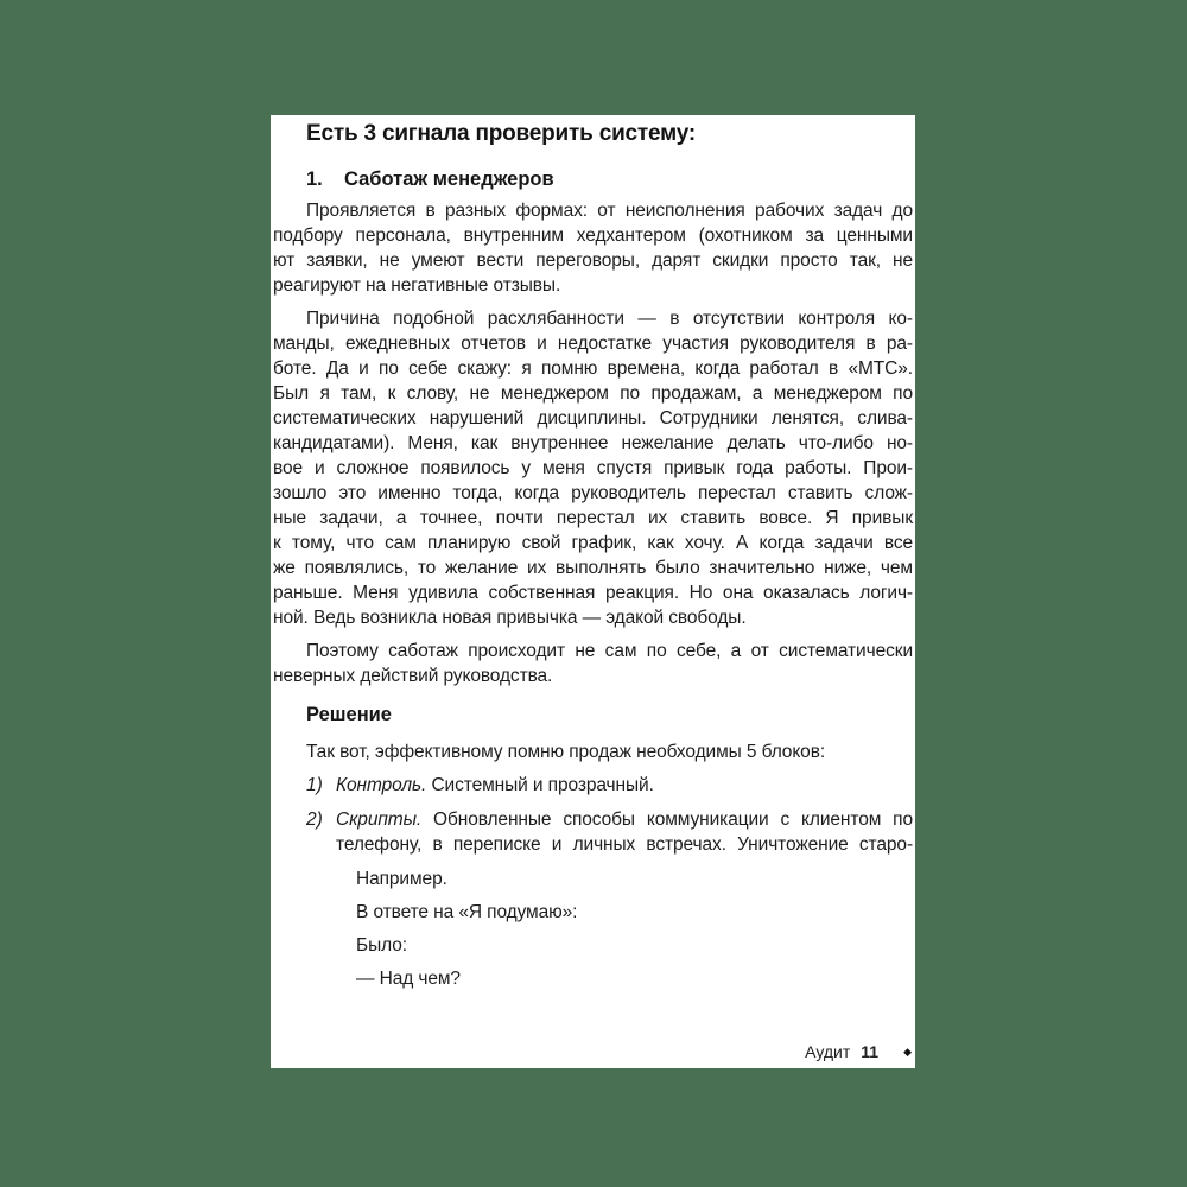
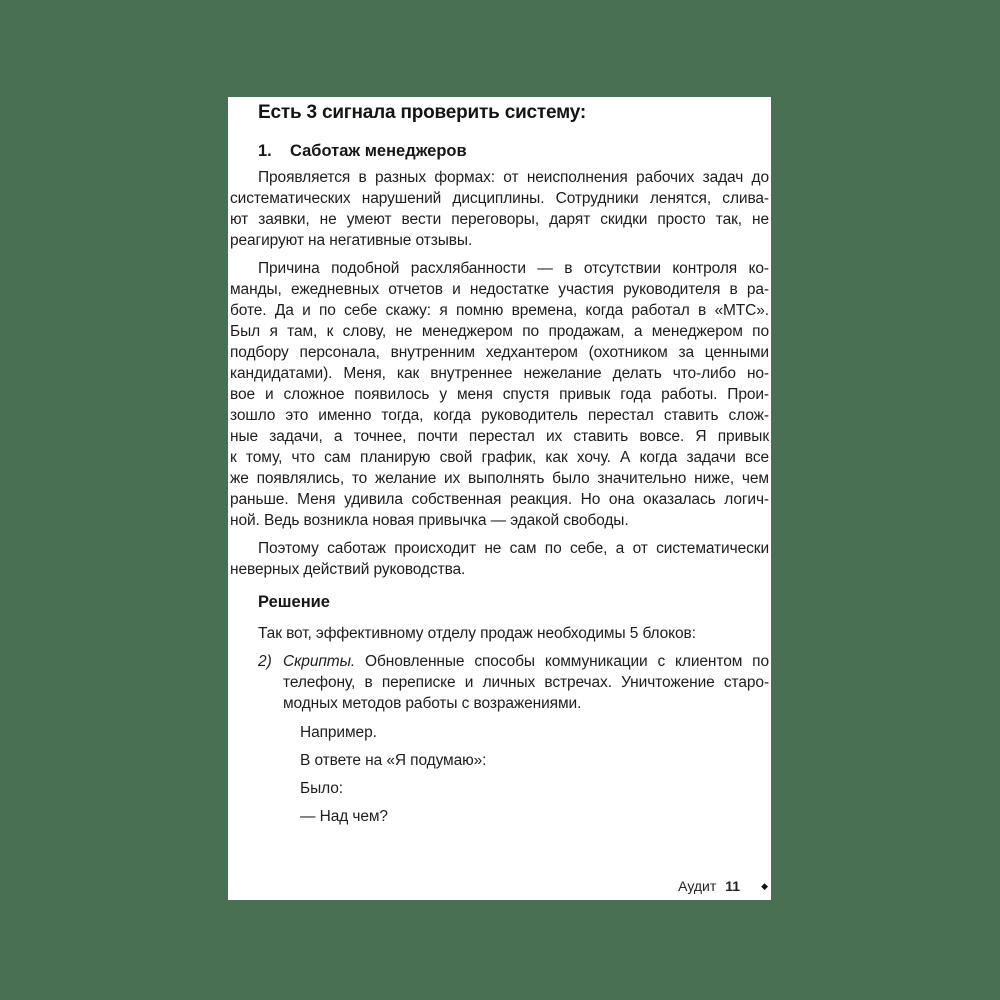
  Есть 3 сигнала проверить систему:
  1.
  Саботаж менеджеров
  Проявляется в разных формах: от неисполнения рабочих задач до
- подбору персонала, внутренним хедхантером (охотником за ценными
+ систематических нарушений дисциплины. Сотрудники ленятся, слива-
  ют заявки, не умеют вести переговоры, дарят скидки просто так, не
  реагируют на негативные отзывы.
  Причина подобной расхлябанности — в отсутствии контроля ко-
  манды, ежедневных отчетов и недостатке участия руководителя в ра-
  боте. Да и по себе скажу: я помню времена, когда работал в «МТС».
  Был я там, к слову, не менеджером по продажам, а менеджером по
- систематических нарушений дисциплины. Сотрудники ленятся, слива-
+ подбору персонала, внутренним хедхантером (охотником за ценными
  кандидатами). Меня, как внутреннее нежелание делать что-либо но-
  вое и сложное появилось у меня спустя привык года работы. Прои-
  зошло это именно тогда, когда руководитель перестал ставить слож-
  ные задачи, а точнее, почти перестал их ставить вовсе. Я привык
  к тому, что сам планирую свой график, как хочу. А когда задачи все
  же появлялись, то желание их выполнять было значительно ниже, чем
  раньше. Меня удивила собственная реакция. Но она оказалась логич-
  ной. Ведь возникла новая привычка — эдакой свободы.
  Поэтому саботаж происходит не сам по себе, а от систематически
  неверных действий руководства.
  Решение
- Так вот, эффективному помню продаж необходимы 5 блоков:
+ Так вот, эффективному отделу продаж необходимы 5 блоков:
- 1)
- Контроль. Системный и прозрачный.
  2)
  Скрипты. Обновленные способы коммуникации с клиентом по
  телефону, в переписке и личных встречах. Уничтожение старо-
+ модных методов работы с возражениями.
  Например.
  В ответе на «Я подумаю»:
  Было:
  — Над чем?
  Аудит
  11
  ◆
